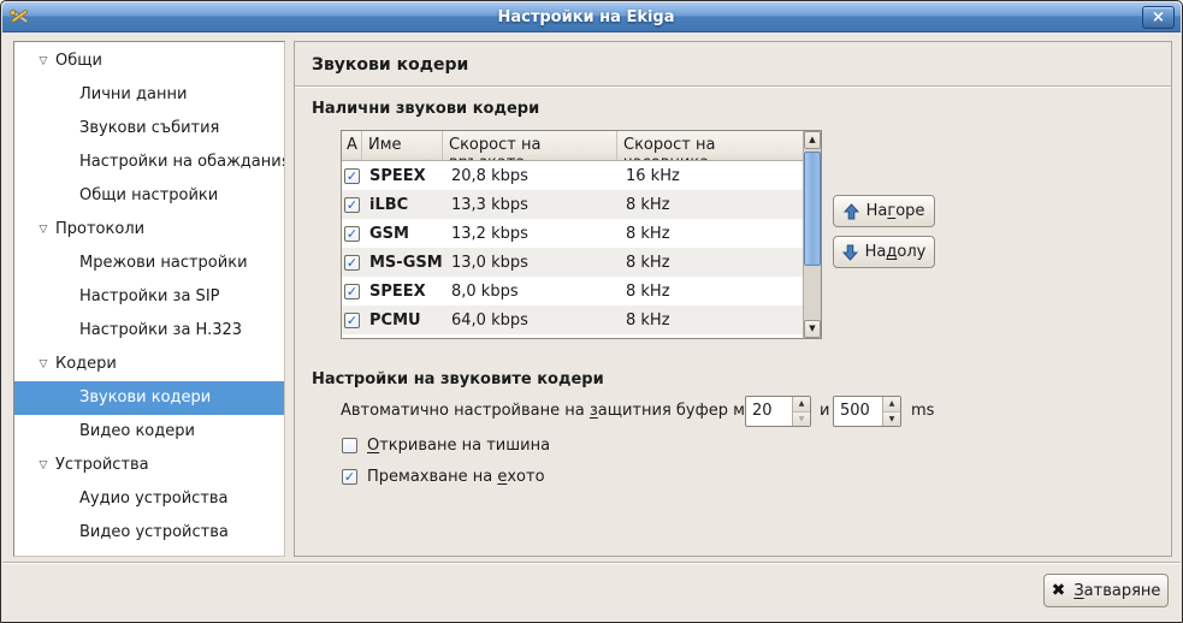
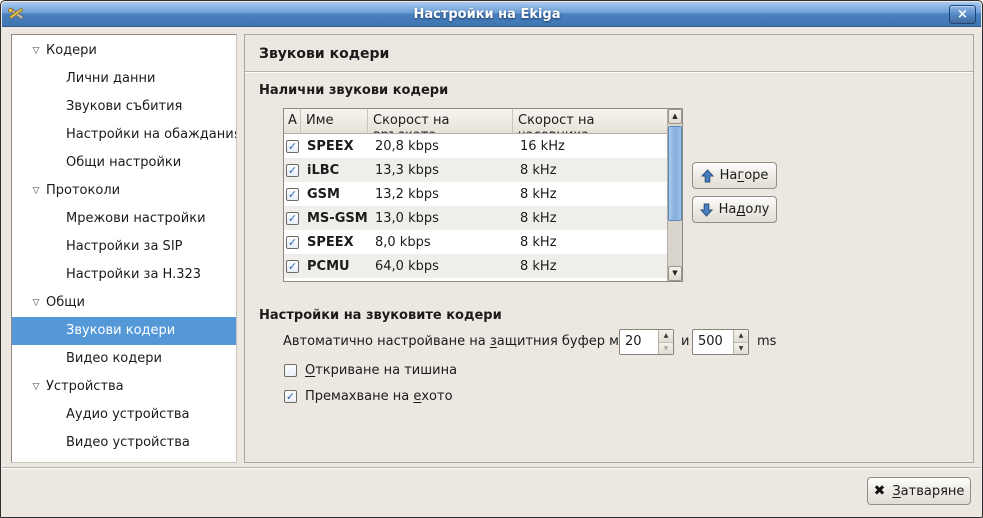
  Настройки на Ekiga
  ×
- ▽ Общи
+ ▽ Кодери
  Лични данни
  Звукови събития
  Настройки на обаждани
  Общи настройки
  ▽ Протоколи
  Мрежови настройки
  Настройки за SIP
  Настройки за H.323
- ▽ Кодери
+ ▽ Общи
  Звукови кодери
  Видео кодери
  ▽ Устройства
  Аудио устройства
  Видео устройства
  Звукови кодери
  Налични звукови кодери
  А
  Име
  ✓
  SPEEX
  20,8 kbps
  16 kHz
  ✓
  iLBC
  13,3 kbps
  8 kHz
  ✓
  GSM
  13,2 kbps
  8 kHz
  ✓
  MS-GSM
  13,0 kbps
  8 kHz
  ✓
  SPEEX
  8,0 kbps
  8 kHz
  ✓
  PCMU
  64,0 kbps
  8 kHz
  ▲
  ▼
  Нагоре
  Надолу
  Настройки на звуковите кодери
  Автоматично настройване на защитния буфер м
  20
  и
  500
  ms
  Откриване на тишина
  ✓
  Премахване на ехото
  ✖
  Затваряне
